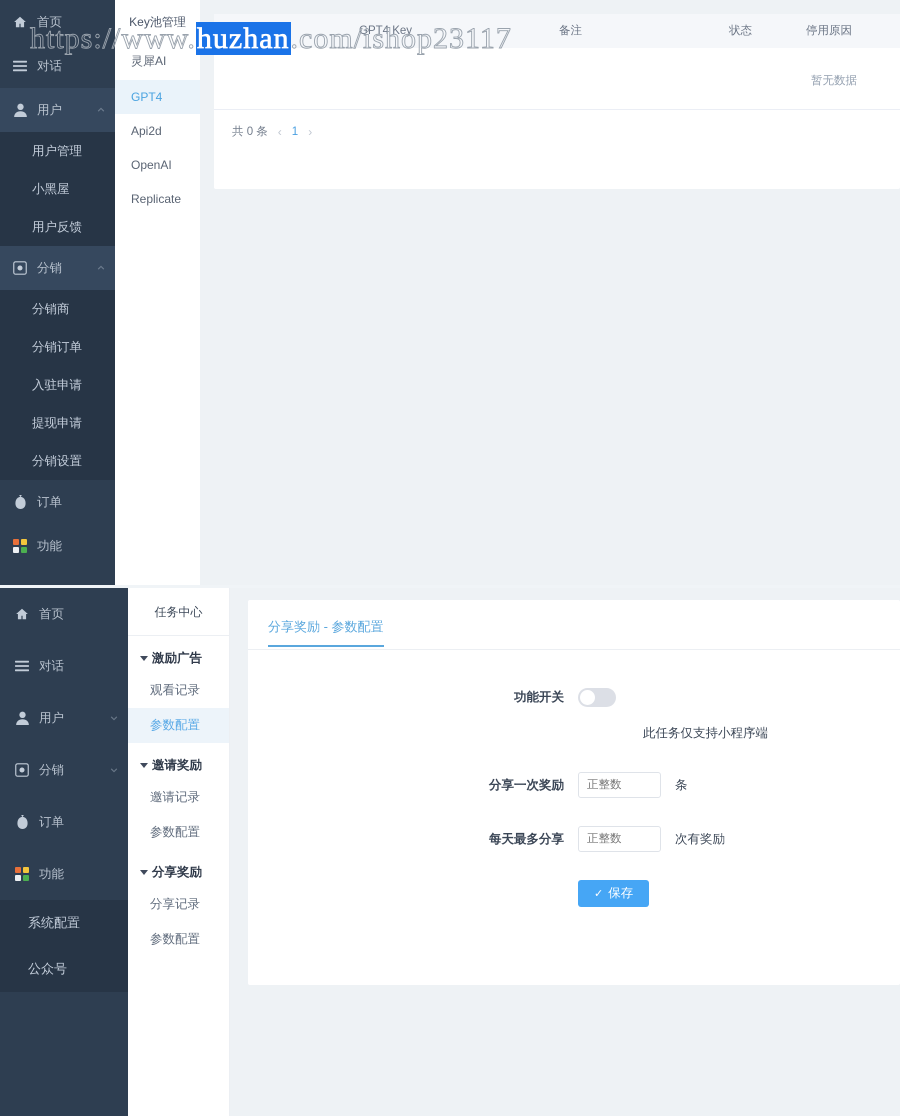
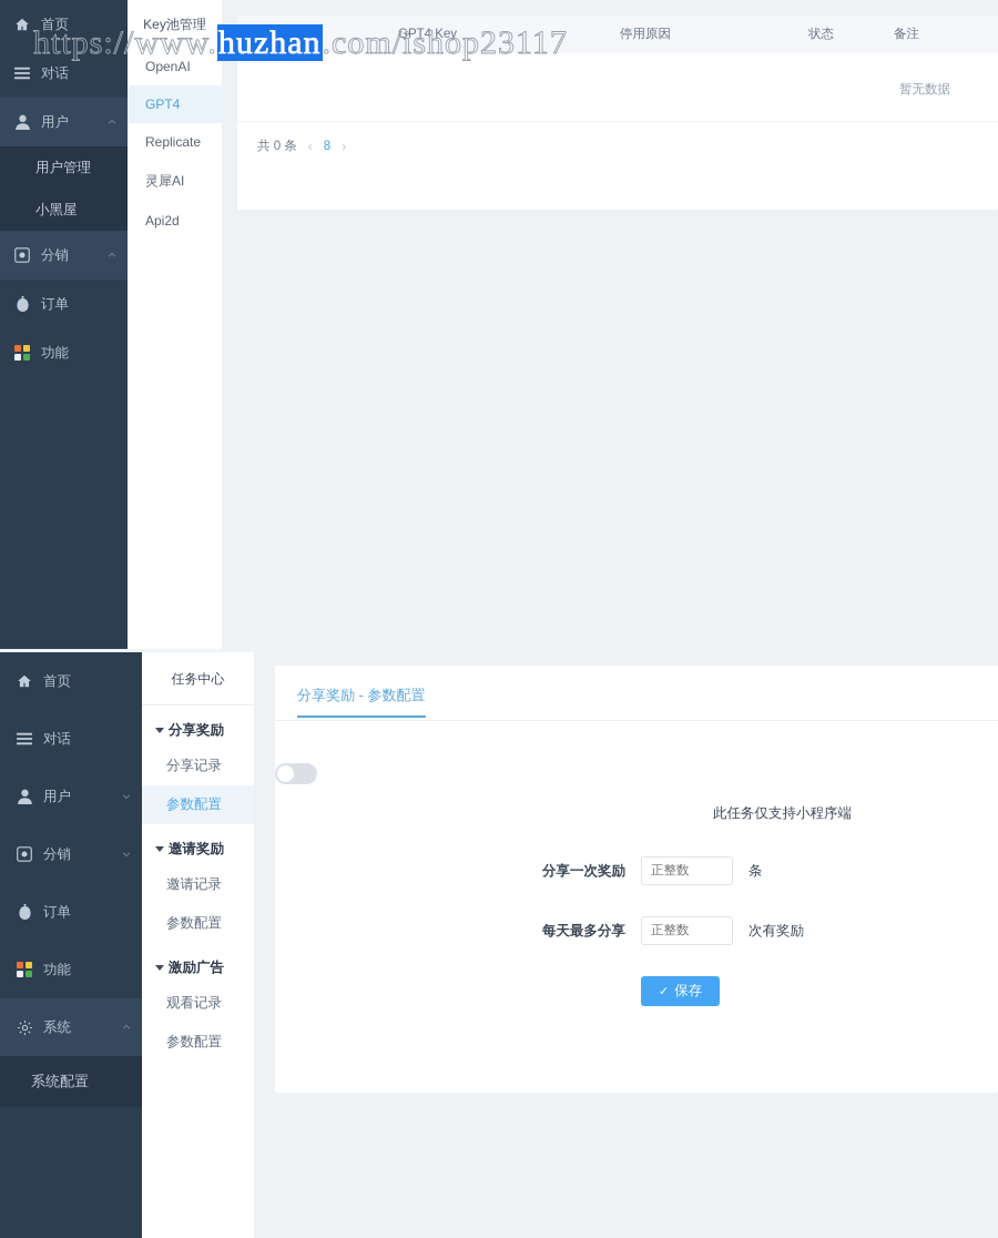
  首页
  对话
  用户
  用户管理
  小黑屋
- 用户反馈
  分销
- 分销商
- 分销订单
- 入驻申请
- 提现申请
- 分销设置
  订单
  功能
  Key池管理
- 灵犀AI
+ OpenAI
  GPT4
- Api2d
+ Replicate
- OpenAI
+ 灵犀AI
- Replicate
+ Api2d
  GPT4 Key
- 备注
+ 停用原因
  状态
- 停用原因
+ 备注
  暂无数据
  共 0 条
  ‹
- 1
+ 8
  ›
  https://www.huzhan.com/ishop23117
  首页
  对话
  用户
  分销
  订单
  功能
+ 系统
  系统配置
- 公众号
  任务中心
- 激励广告
+ 分享奖励
- 观看记录
+ 分享记录
  参数配置
  邀请奖励
  邀请记录
  参数配置
- 分享奖励
+ 激励广告
- 分享记录
+ 观看记录
  参数配置
  分享奖励 - 参数配置
- 功能开关
  此任务仅支持小程序端
  分享一次奖励
  正整数
  条
  每天最多分享
  正整数
  次有奖励
  ✓
  保存
